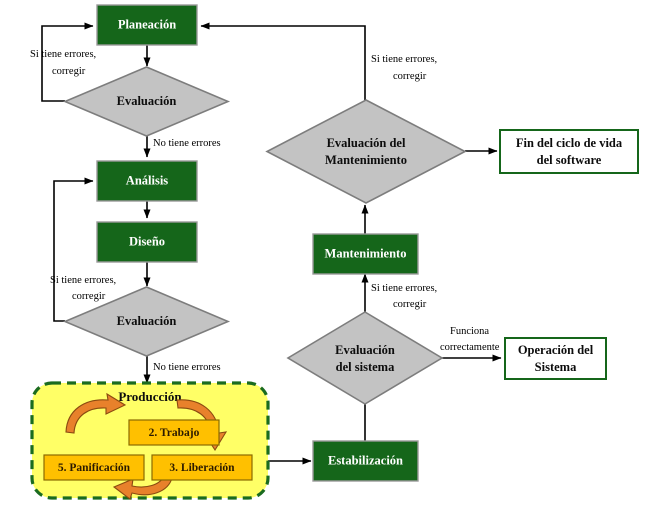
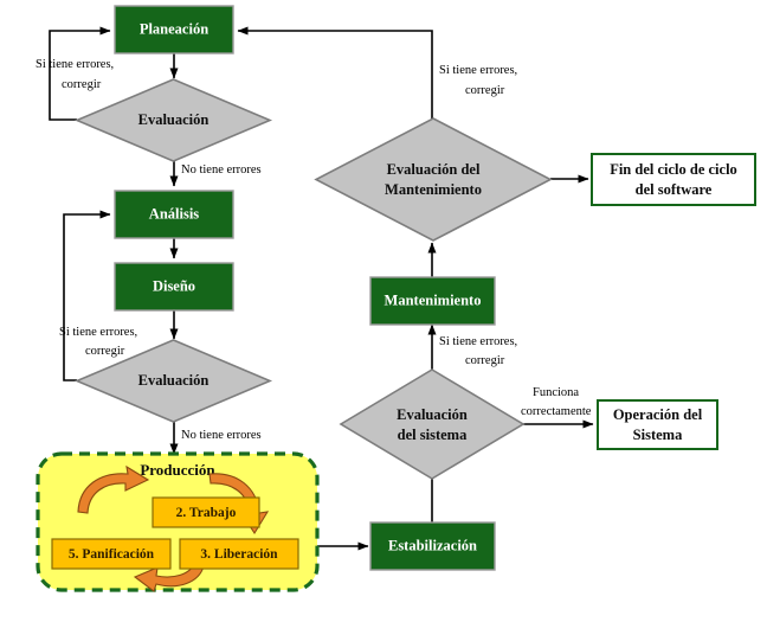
  Si tiene errores,
  corregir
  No tiene errores
  Si tiene errores,
  corregir
  No tiene errores
  Si tiene errores,
  corregir
  Funciona
  correctamente
  Si tiene errores,
  corregir
  Producción
  2. Trabajo
  5. Panificación
  3. Liberación
  Planeación
  Análisis
  Diseño
  Estabilización
  Mantenimiento
  Evaluación
  Evaluación
  Evaluación
  del sistema
  Evaluación del
  Mantenimiento
- Fin del ciclo de vida
+ Fin del ciclo de ciclo
  del software
  Operación del
  Sistema
